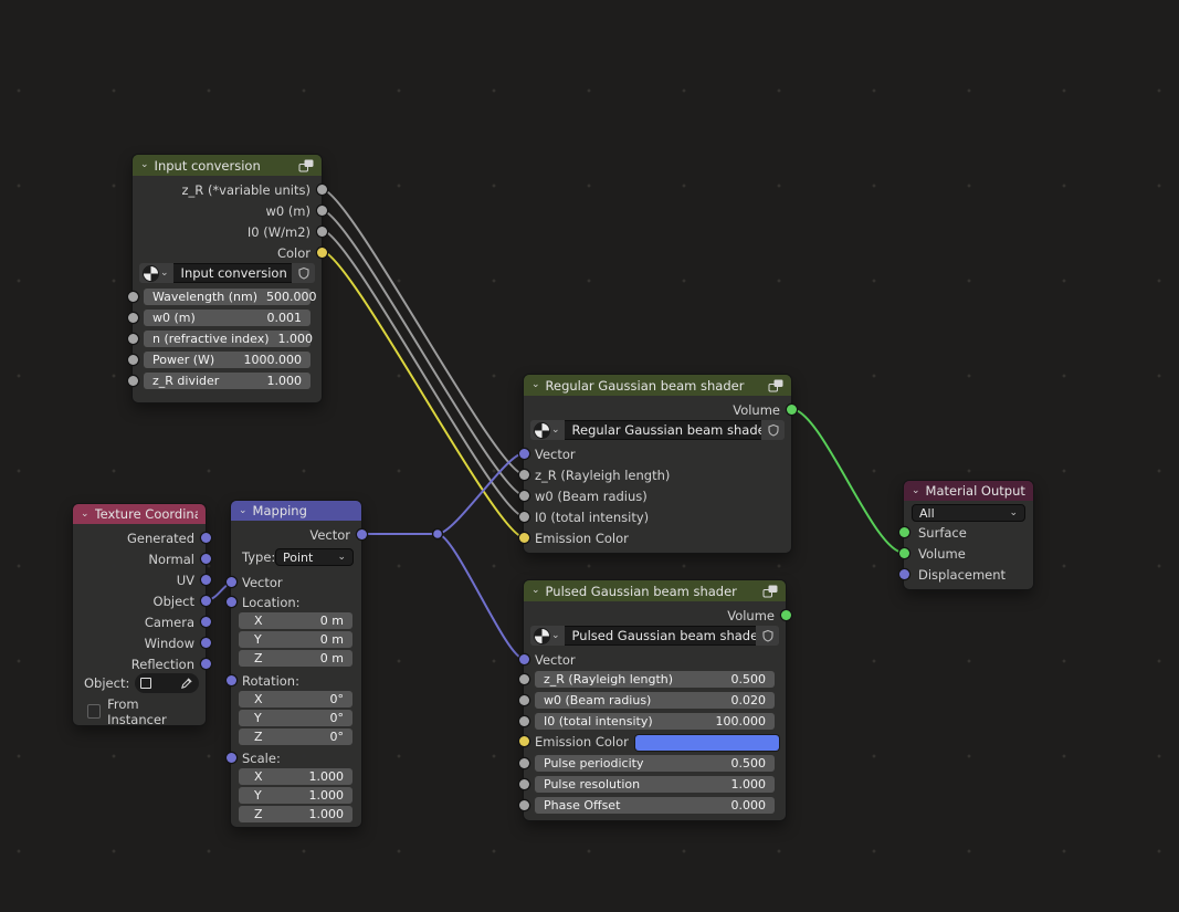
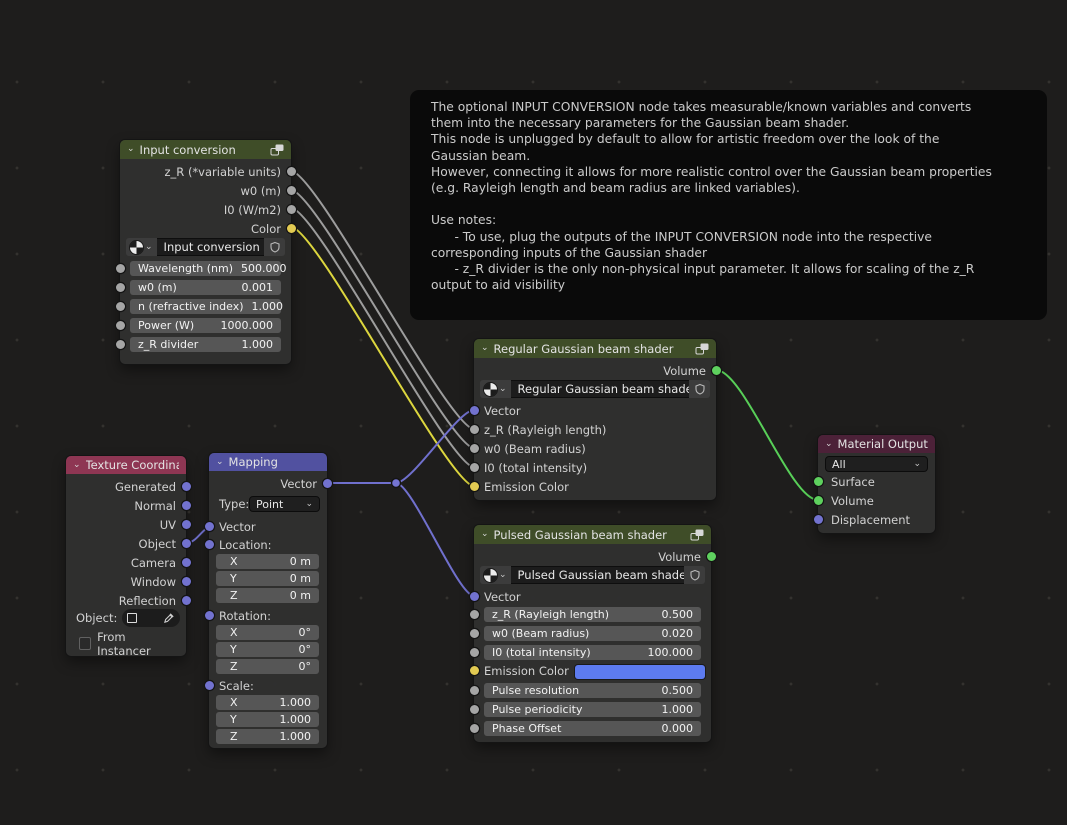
+ The optional INPUT CONVERSION node takes measurable/known variables and converts
+ them into the necessary parameters for the Gaussian beam shader.
+ This node is unplugged by default to allow for artistic freedom over the look of the
+ Gaussian beam.
+ However, connecting it allows for more realistic control over the Gaussian beam properties
+ (e.g. Rayleigh length and beam radius are linked variables).
+ Use notes:
+ - To use, plug the outputs of the INPUT CONVERSION node into the respective
+ corresponding inputs of the Gaussian shader
+ - z_R divider is the only non-physical input parameter. It allows for scaling of the z_R
+ output to aid visibility
  ⌄
  Input conversion
  z_R (*variable units)
  w0 (m)
  I0 (W/m2)
  Color
  ⌄
  Input conversion
  Wavelength (nm)
  500.000
  w0 (m)
  0.001
  n (refractive index)
  1.000
  Power (W)
  1000.000
  z_R divider
  1.000
  ⌄
  Regular Gaussian beam shader
  Volume
  ⌄
  Regular Gaussian beam shad
  Vector
  z_R (Rayleigh length)
  w0 (Beam radius)
  I0 (total intensity)
  Emission Color
  ⌄
  Pulsed Gaussian beam shader
  Volume
  ⌄
  Pulsed Gaussian beam shade
  Vector
  z_R (Rayleigh length)
  0.500
  w0 (Beam radius)
  0.020
  I0 (total intensity)
  100.000
  Emission Color
- Pulse periodicity
+ Pulse resolution
  0.500
- Pulse resolution
+ Pulse periodicity
  1.000
  Phase Offset
  0.000
  ⌄
  Material Output
  All
  ⌄
  Surface
  Volume
  Displacement
  ⌄
  Texture Coordin
  Generated
  Normal
  UV
  Object
  Camera
  Window
  Reflection
  Object:
  From Instancer
  ⌄
  Mapping
  Vector
  Type:
  Point
  ⌄
  Vector
  Location:
  X
  0 m
  Y
  0 m
  Z
  0 m
  Rotation:
  X
  0°
  Y
  0°
  Z
  0°
  Scale:
  X
  1.000
  Y
  1.000
  Z
  1.000
